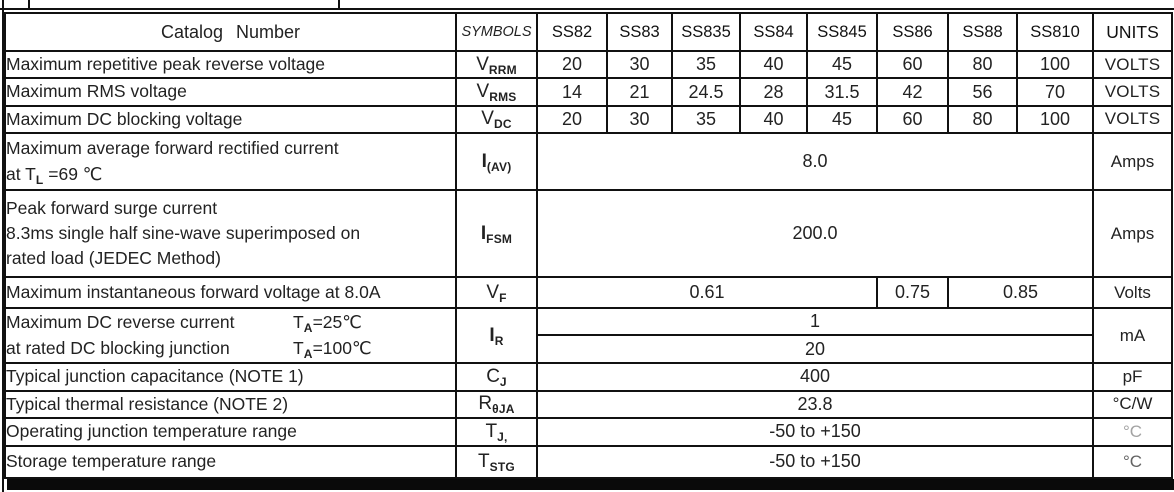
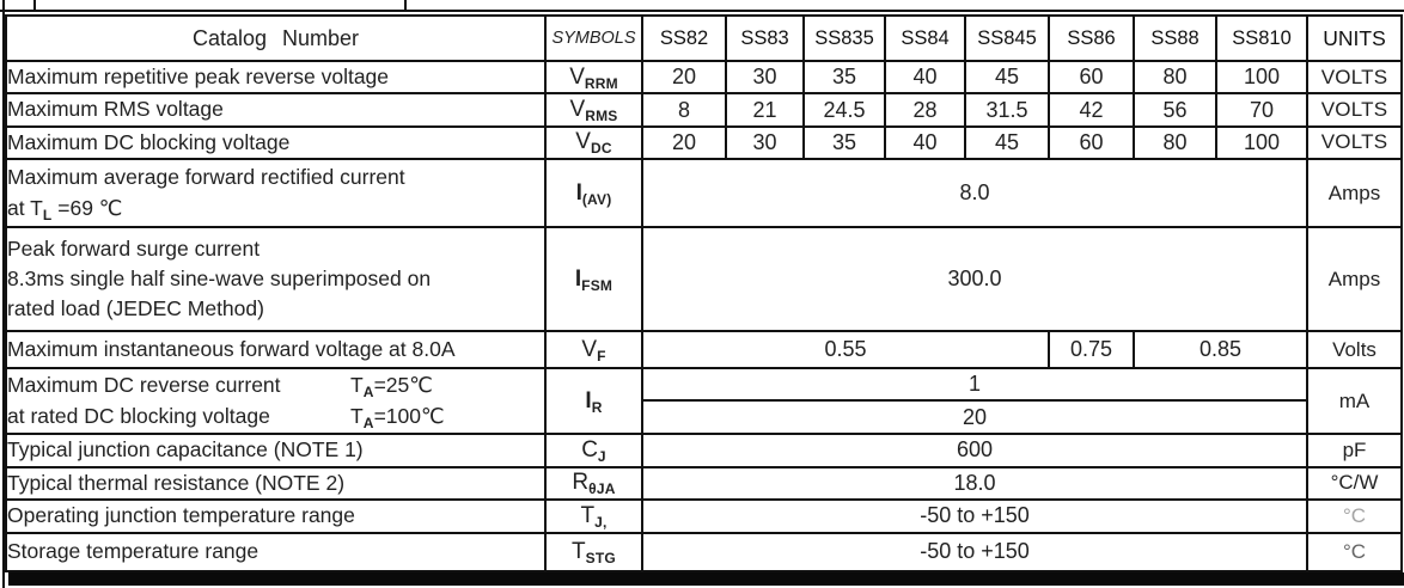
  Catalog Number	SYMBOLS	SS82	SS83	SS835	SS84	SS845	SS86	SS88	SS810	UNITS
  Maximum repetitive peak reverse voltage	VRRM	20	30	35	40	45	60	80	100	VOLTS
- Maximum RMS voltage	VRMS	14	21	24.5	28	31.5	42	56	70	VOLTS
+ Maximum RMS voltage	VRMS	8	21	24.5	28	31.5	42	56	70	VOLTS
  Maximum DC blocking voltage	VDC	20	30	35	40	45	60	80	100	VOLTS
  Maximum average forward rectified current at TL =69 ℃	I(AV)	8.0	Amps
- Peak forward surge current 8.3ms single half sine-wave superimposed on rated load (JEDEC Method)	IFSM	200.0	Amps
+ Peak forward surge current 8.3ms single half sine-wave superimposed on rated load (JEDEC Method)	IFSM	300.0	Amps
- Maximum instantaneous forward voltage at 8.0A	VF	0.61	0.75	0.85	Volts
+ Maximum instantaneous forward voltage at 8.0A	VF	0.55	0.75	0.85	Volts
- Maximum DC reverse current TA=25℃ at rated DC blocking junction TA=100℃	IR	1	mA
+ Maximum DC reverse current TA=25℃ at rated DC blocking voltage TA=100℃	IR	1	mA
  20
- Typical junction capacitance (NOTE 1)	CJ	400	pF
+ Typical junction capacitance (NOTE 1)	CJ	600	pF
- Typical thermal resistance (NOTE 2)	RθJA	23.8	°C/W
+ Typical thermal resistance (NOTE 2)	RθJA	18.0	°C/W
  Operating junction temperature range	TJ,	-50 to +150	°C
  Storage temperature range	TSTG	-50 to +150	°C
